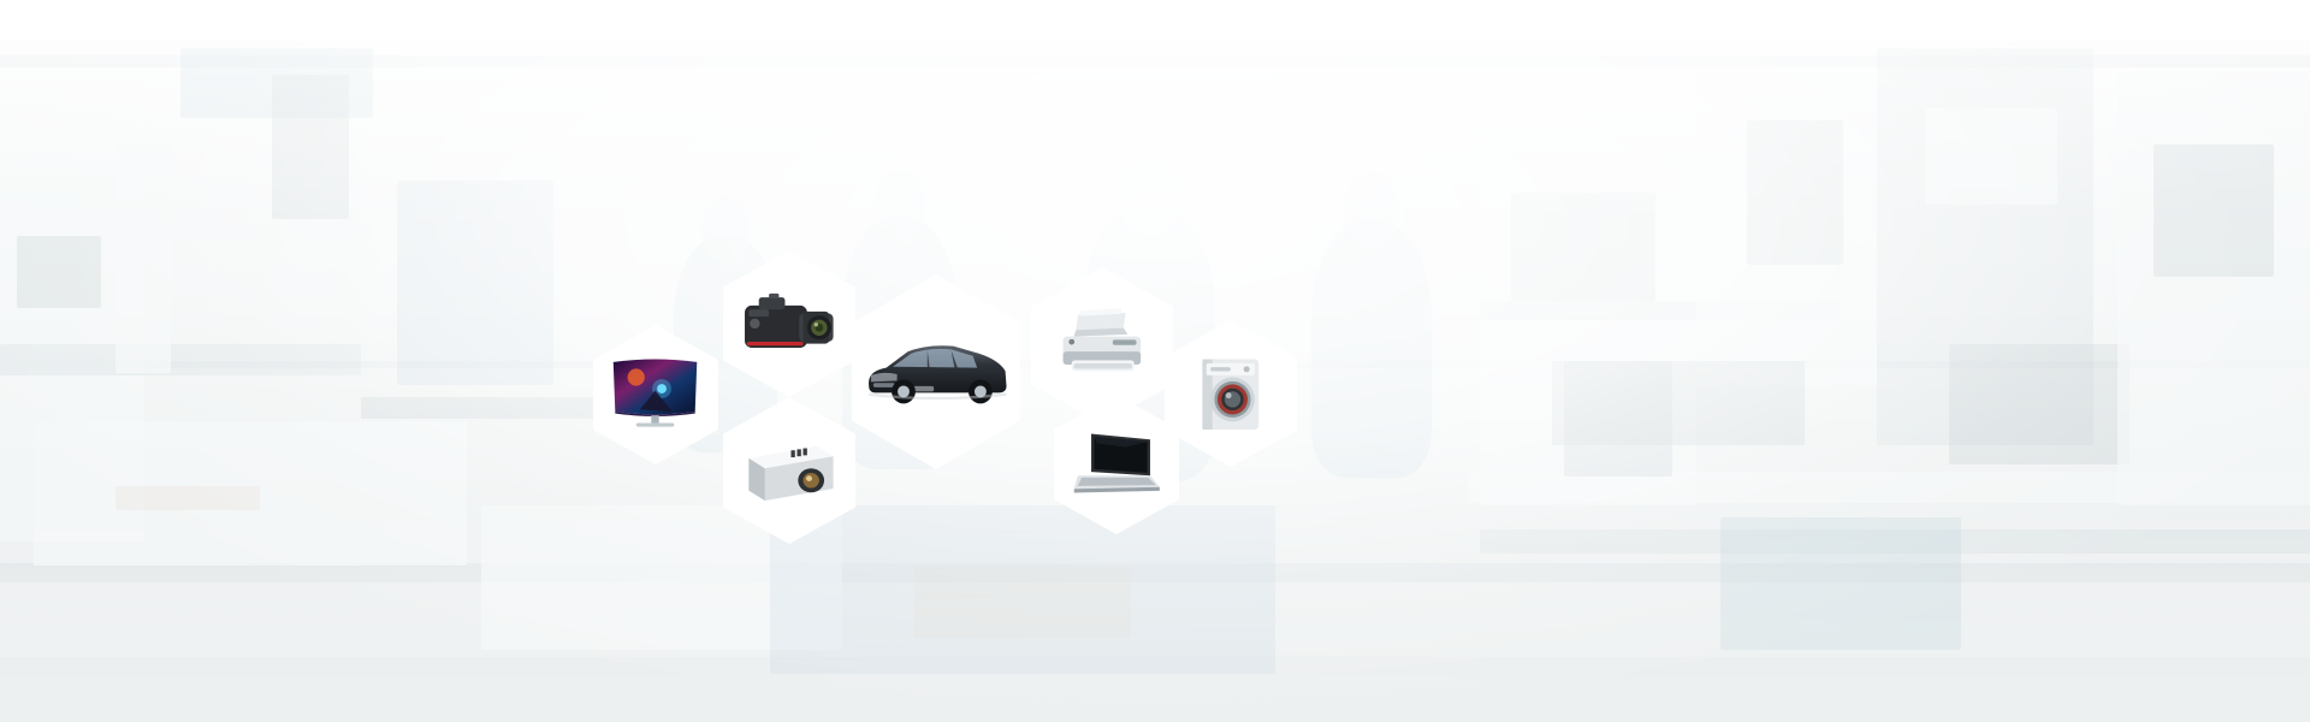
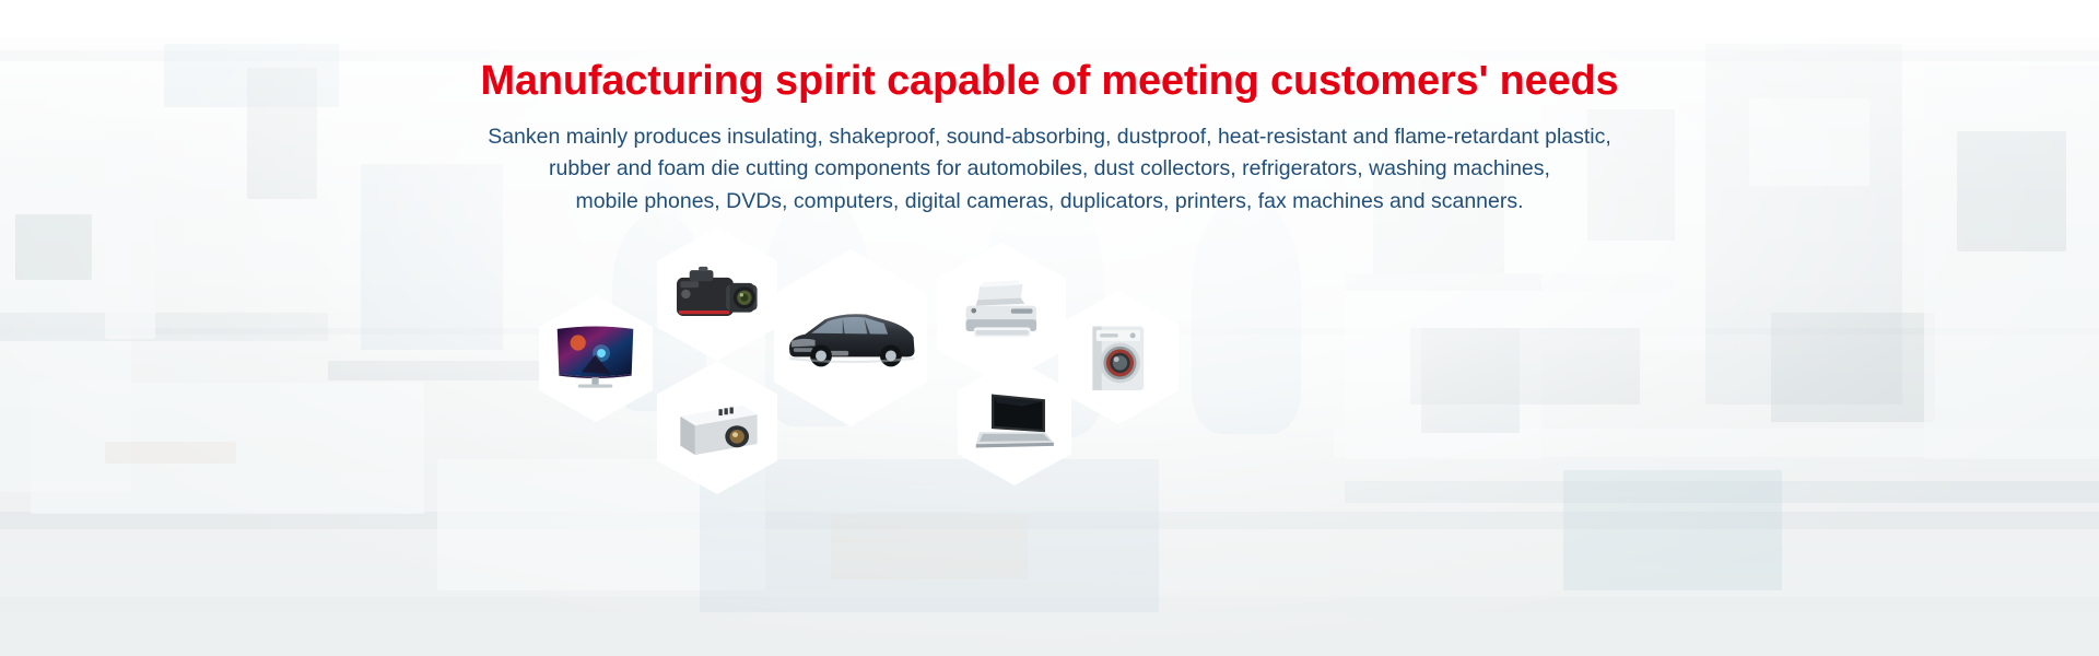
+ Manufacturing spirit capable of meeting customers' needs
+ Sanken mainly produces insulating, shakeproof, sound-absorbing, dustproof, heat-resistant and flame-retardant plastic,
+ rubber and foam die cutting components for automobiles, dust collectors, refrigerators, washing machines,
+ mobile phones, DVDs, computers, digital cameras, duplicators, printers, fax machines and scanners.
